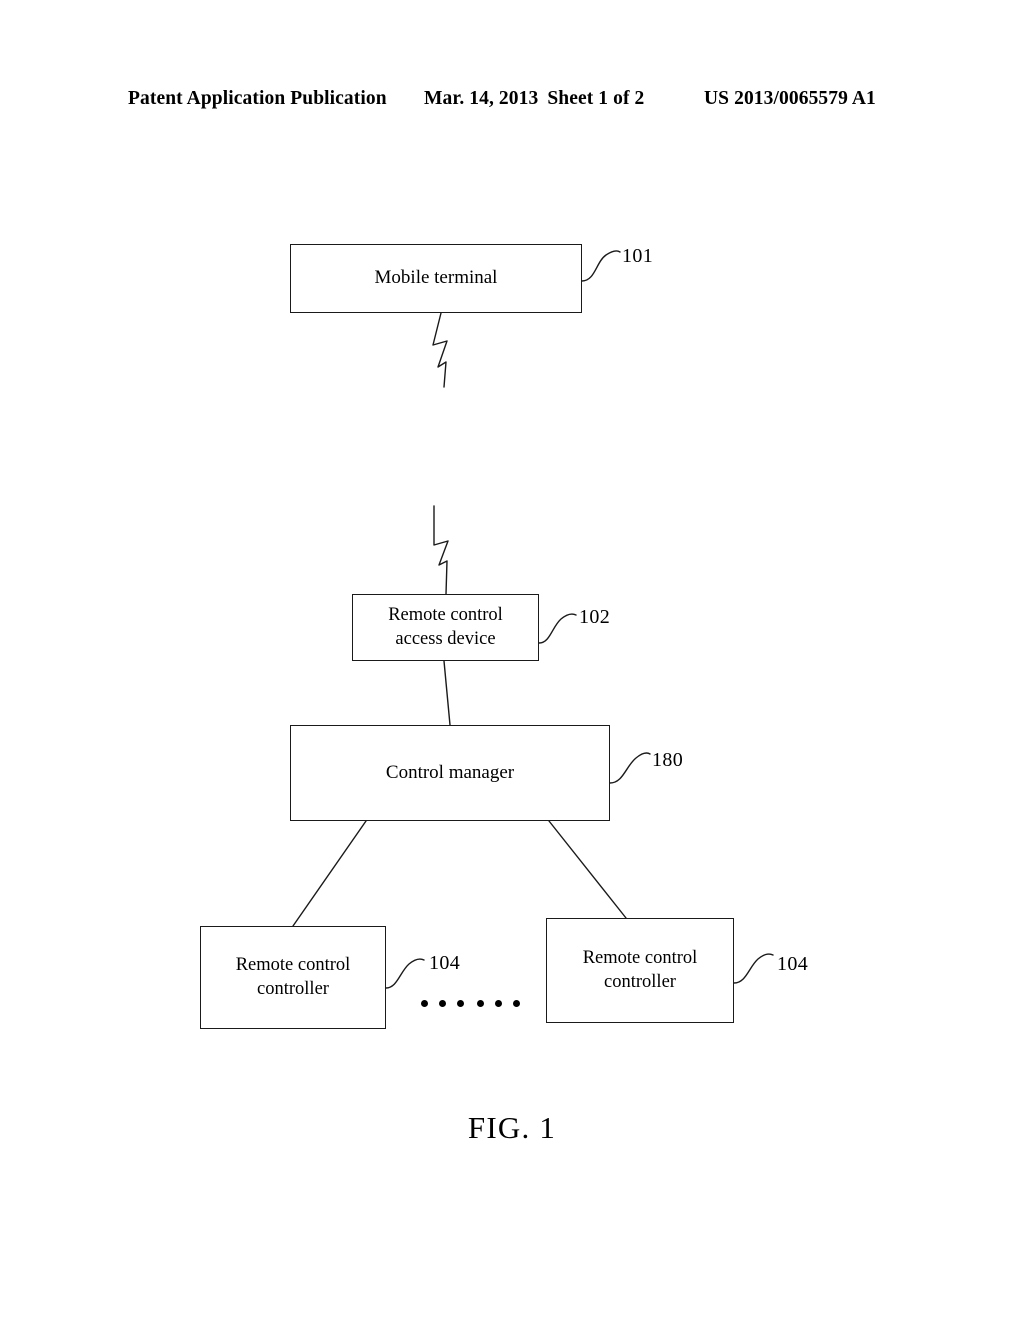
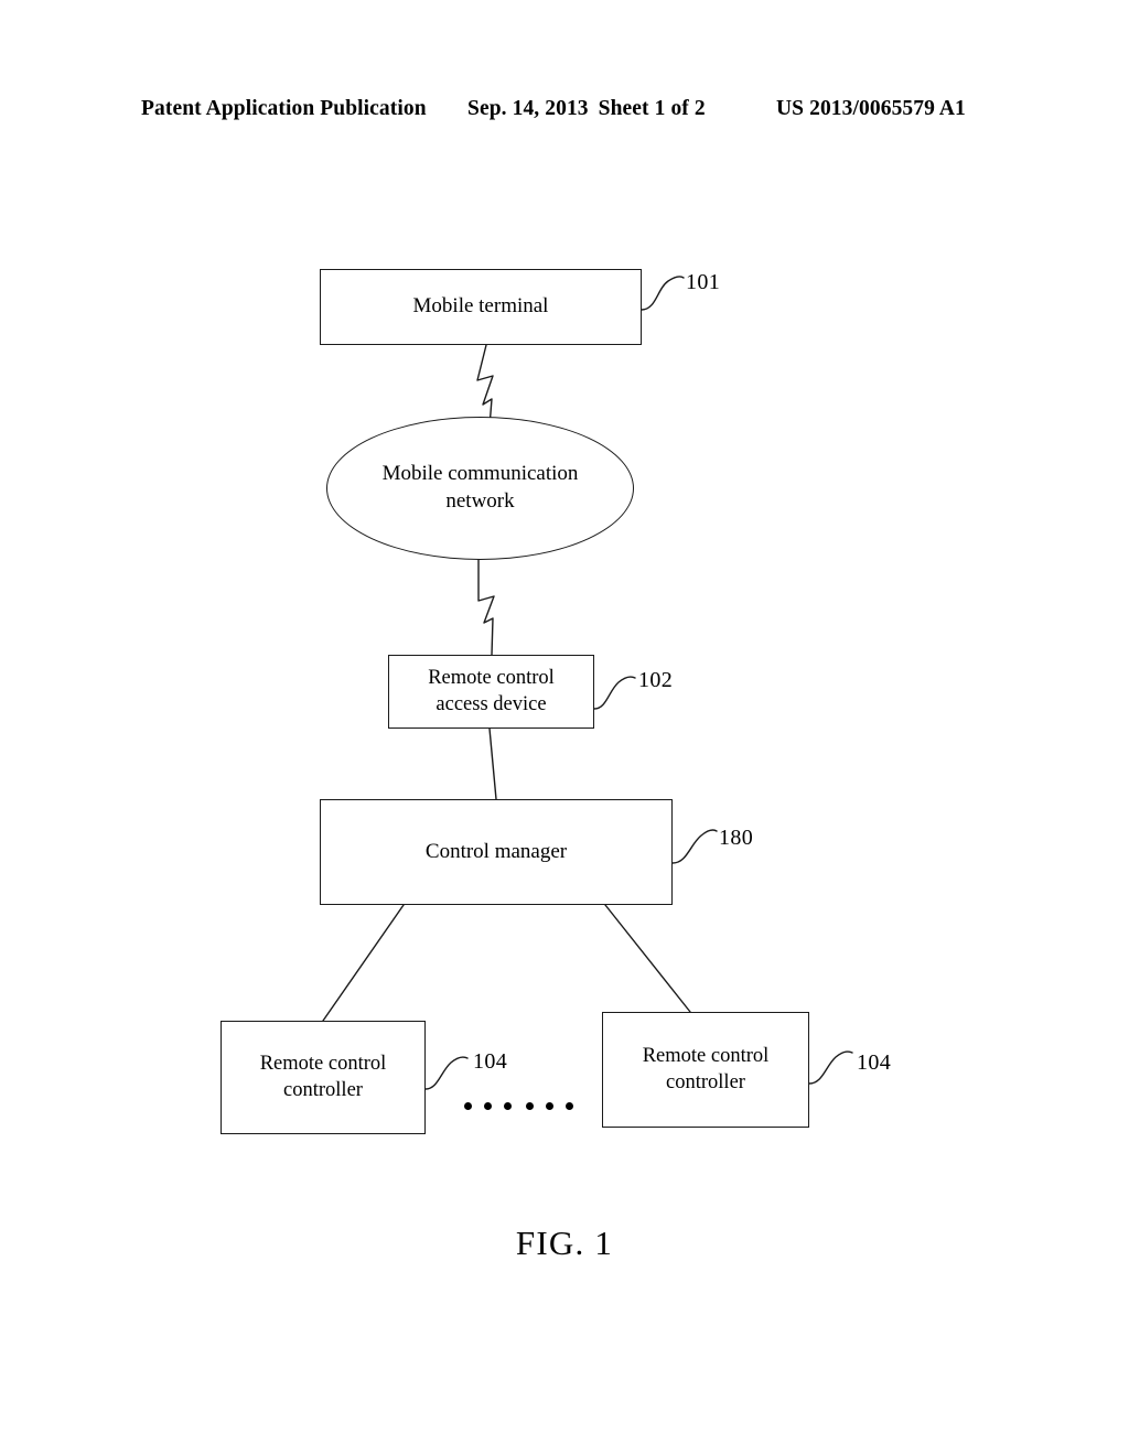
  Patent Application Publication
- Mar. 14, 2013 Sheet 1 of 2
+ Sep. 14, 2013 Sheet 1 of 2
  US 2013/0065579 A1
  Mobile terminal
  101
+ Mobile communication
+ network
  Remote control
  access device
  102
  Control manager
  180
  Remote control
  controller
  104
  Remote control
  controller
  104
  FIG. 1
